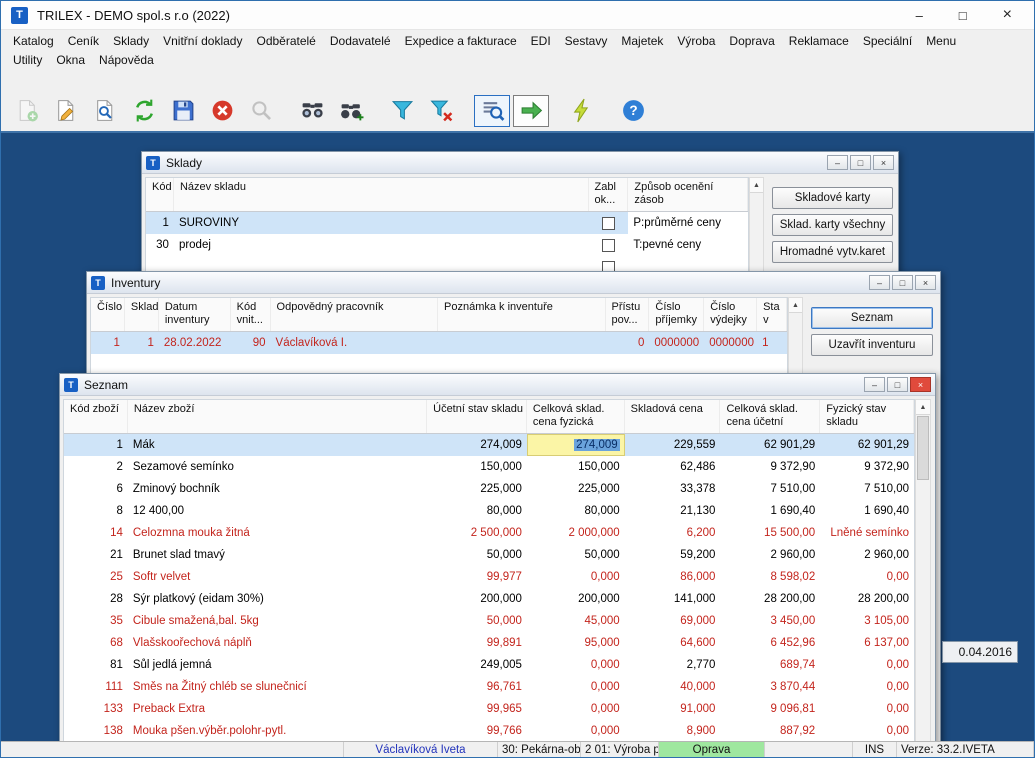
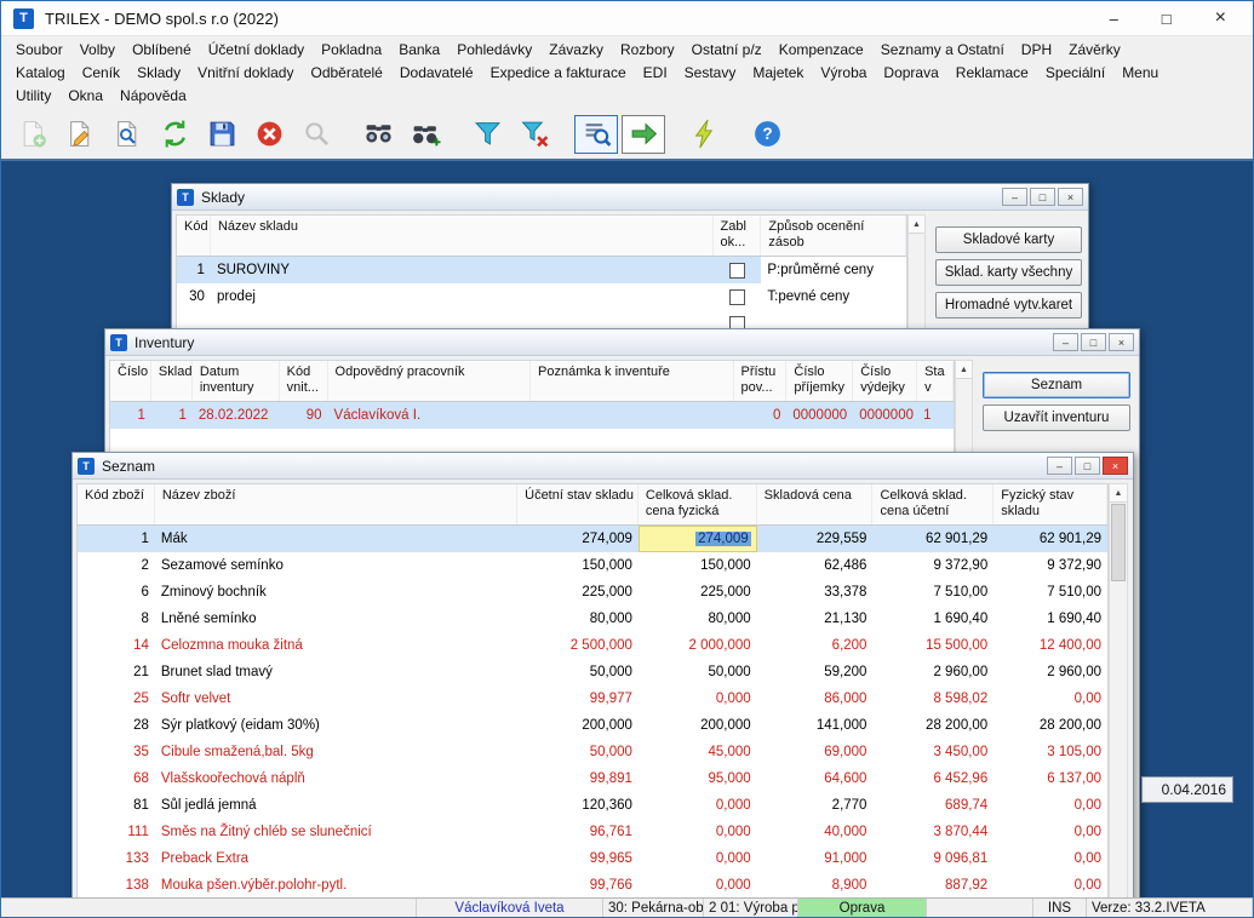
  T
  TRILEX - DEMO spol.s r.o (2022)
  –
  □
  ×
+ Soubor
+ Volby
+ Oblíbené
+ Účetní doklady
+ Pokladna
+ Banka
+ Pohledávky
+ Závazky
+ Rozbory
+ Ostatní p/z
+ Kompenzace
+ Seznamy a Ostatní
+ DPH
+ Závěrky
  Katalog
  Ceník
  Sklady
  Vnitřní doklady
  Odběratelé
  Dodavatelé
  Expedice a fakturace
  EDI
  Sestavy
  Majetek
  Výroba
  Doprava
  Reklamace
  Speciální
  Menu
  Utility
  Okna
  Nápověda
  ?
  T
  Sklady
  –
  □
  ×
  Kód
  Název skladu
  Zabl ok...
  Způsob ocenění zásob
  1
  SUROVINY
  P:průměrné ceny
  30
  prodej
  T:pevné ceny
  Skladové karty
  Sklad. karty všechny
  Hromadné vytv.karet
  T
  Inventury
  –
  □
  ×
  Číslo
  Sklad
  Datum inventury
  Kód vnit...
  Odpovědný pracovník
  Poznámka k inventuře
  Přístu pov...
  Číslo příjemky
  Číslo výdejky
  Sta v
  1
  1
  28.02.2022
  90
  Václavíková I.
  0
  0000000
  0000000
  1
  Seznam
  Uzavřít inventuru
  0.04.2016
  T
  Seznam
  –
  □
  ×
  Kód zboží
  Název zboží
  Účetní stav skladu
  Celková sklad. cena fyzická
  Skladová cena
  Celková sklad. cena účetní
  Fyzický stav skladu
  1
  Mák
  274,009
  274,009
  229,559
  62 901,29
  62 901,29
  2
  Sezamové semínko
  150,000
  150,000
  62,486
  9 372,90
  9 372,90
  6
  Zminový bochník
  225,000
  225,000
  33,378
  7 510,00
  7 510,00
  8
- 12 400,00
+ Lněné semínko
  80,000
  80,000
  21,130
  1 690,40
  1 690,40
  14
  Celozmna mouka žitná
  2 500,000
  2 000,000
  6,200
  15 500,00
- Lněné semínko
+ 12 400,00
  21
  Brunet slad tmavý
  50,000
  50,000
  59,200
  2 960,00
  2 960,00
  25
  Softr velvet
  99,977
  0,000
  86,000
  8 598,02
  0,00
  28
  Sýr platkový (eidam 30%)
  200,000
  200,000
  141,000
  28 200,00
  28 200,00
  35
  Cibule smažená,bal. 5kg
  50,000
  45,000
  69,000
  3 450,00
  3 105,00
  68
  Vlašskoořechová náplň
  99,891
  95,000
  64,600
  6 452,96
  6 137,00
  81
  Sůl jedlá jemná
- 249,005
+ 120,360
  0,000
  2,770
  689,74
  0,00
  111
  Směs na Žitný chléb se slunečnicí
  96,761
  0,000
  40,000
  3 870,44
  0,00
  133
  Preback Extra
  99,965
  0,000
  91,000
  9 096,81
  0,00
  138
  Mouka pšen.výběr.polohr-pytl.
  99,766
  0,000
  8,900
  887,92
  0,00
  Václavíková Iveta
  30: Pekárna-ob
  2 01: Výroba p
  Oprava
  INS
  Verze: 33.2.IVETA
